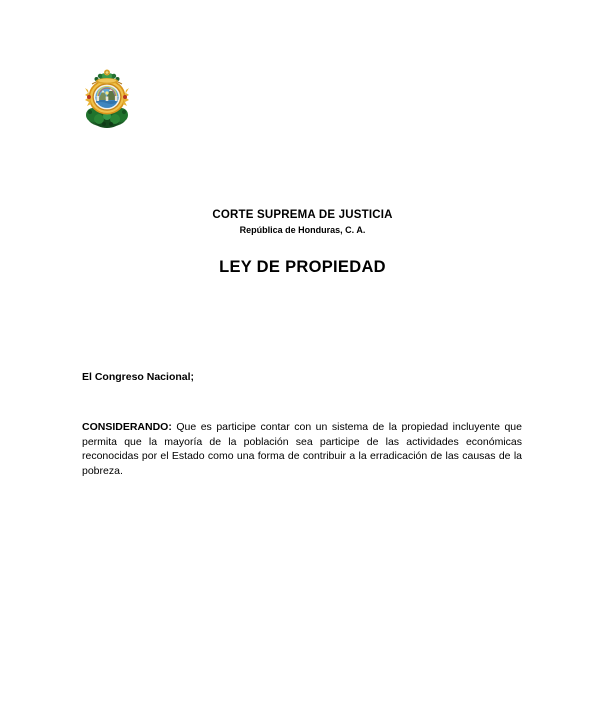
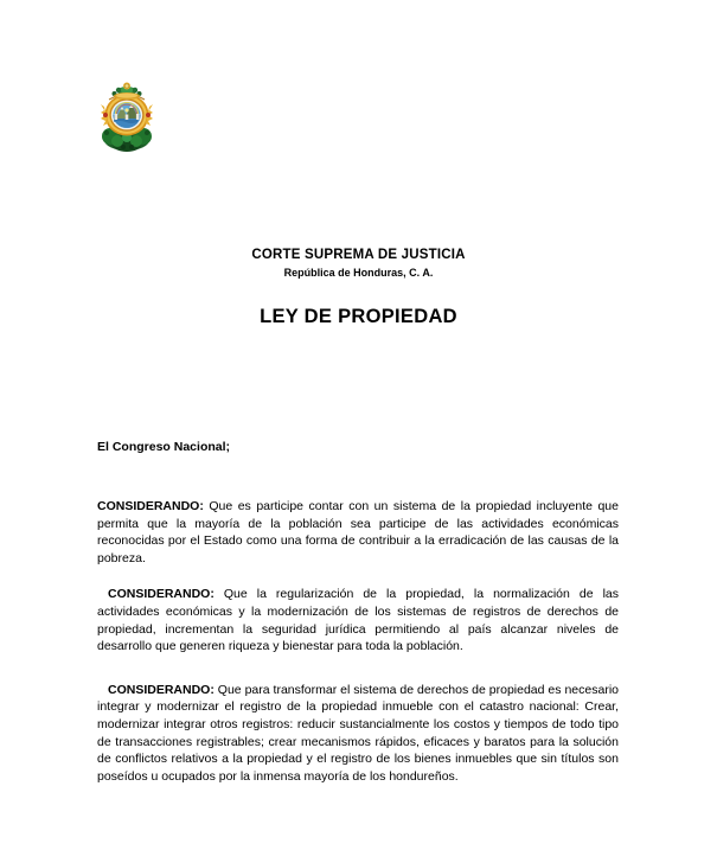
  CORTE SUPREMA DE JUSTICIA
  República de Honduras, C. A.
  LEY DE PROPIEDAD
  El Congreso Nacional;
  CONSIDERANDO: Que es participe contar con un sistema de la propiedad incluyente que permita que la mayoría de la población sea participe de las actividades económicas reconocidas por el Estado como una forma de contribuir a la erradicación de las causas de la pobreza.
+ CONSIDERANDO: Que la regularización de la propiedad, la normalización de las actividades económicas y la modernización de los sistemas de registros de derechos de propiedad, incrementan la seguridad jurídica permitiendo al país alcanzar niveles de desarrollo que generen riqueza y bienestar para toda la población.
+ CONSIDERANDO: Que para transformar el sistema de derechos de propiedad es necesario integrar y modernizar el registro de la propiedad inmueble con el catastro nacional: Crear, modernizar integrar otros registros: reducir sustancialmente los costos y tiempos de todo tipo de transacciones registrables; crear mecanismos rápidos, eficaces y baratos para la solución de conflictos relativos a la propiedad y el registro de los bienes inmuebles que sin títulos son poseídos u ocupados por la inmensa mayoría de los hondureños.
